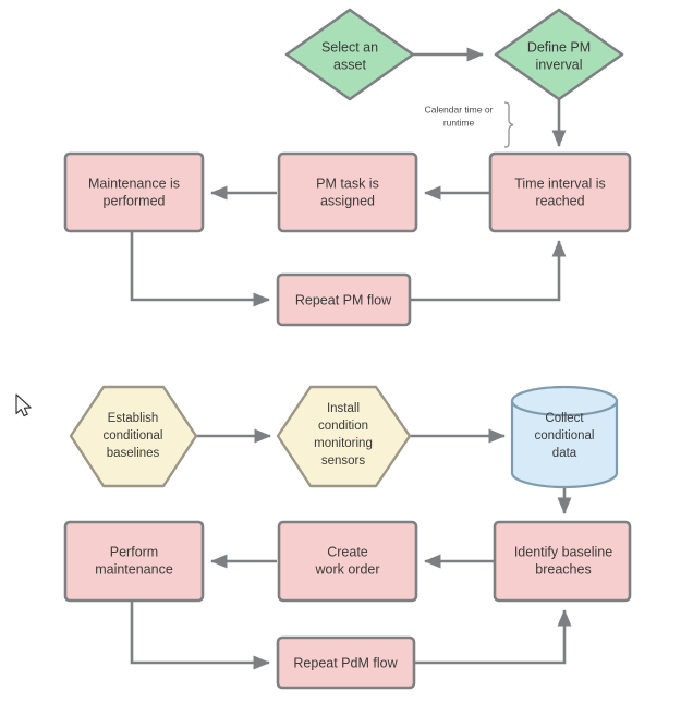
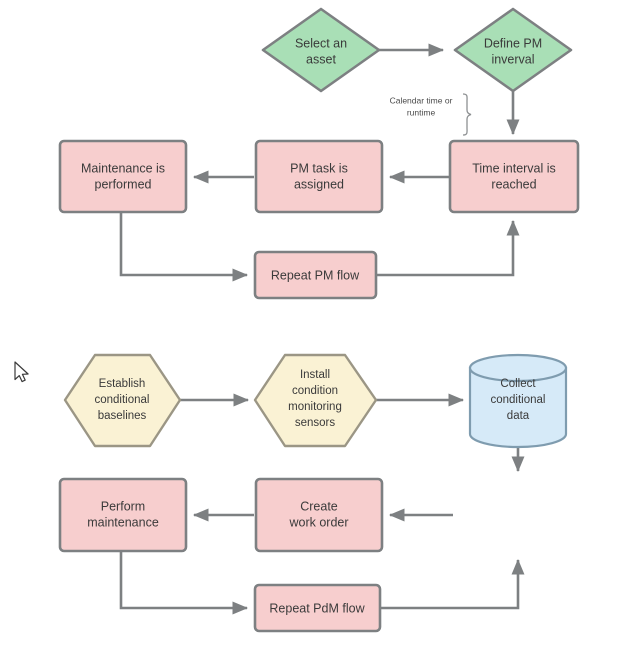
  Calendar time or
  runtime
  Select an
  asset
  Define PM
  inverval
  Time interval is
  reached
  PM task is
  assigned
  Maintenance is
  performed
  Repeat PM flow
  Establish
  conditional
  baselines
  Install
  condition
  monitoring
  sensors
  Collect
  conditional
  data
- Identify baseline
- breaches
  Create
  work order
  Perform
  maintenance
  Repeat PdM flow
